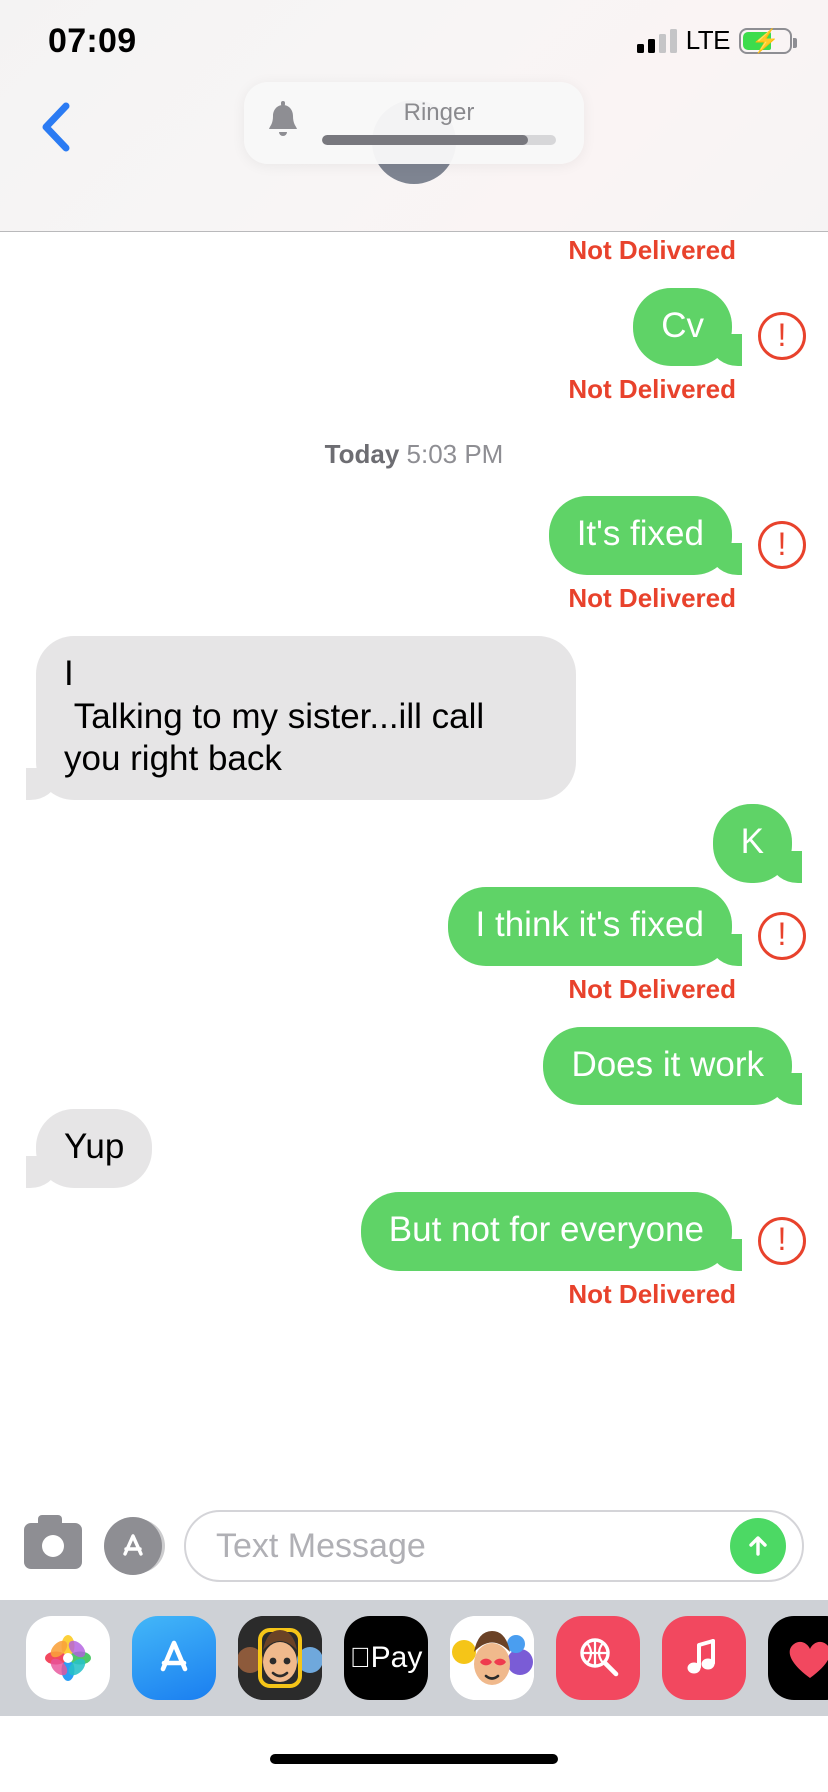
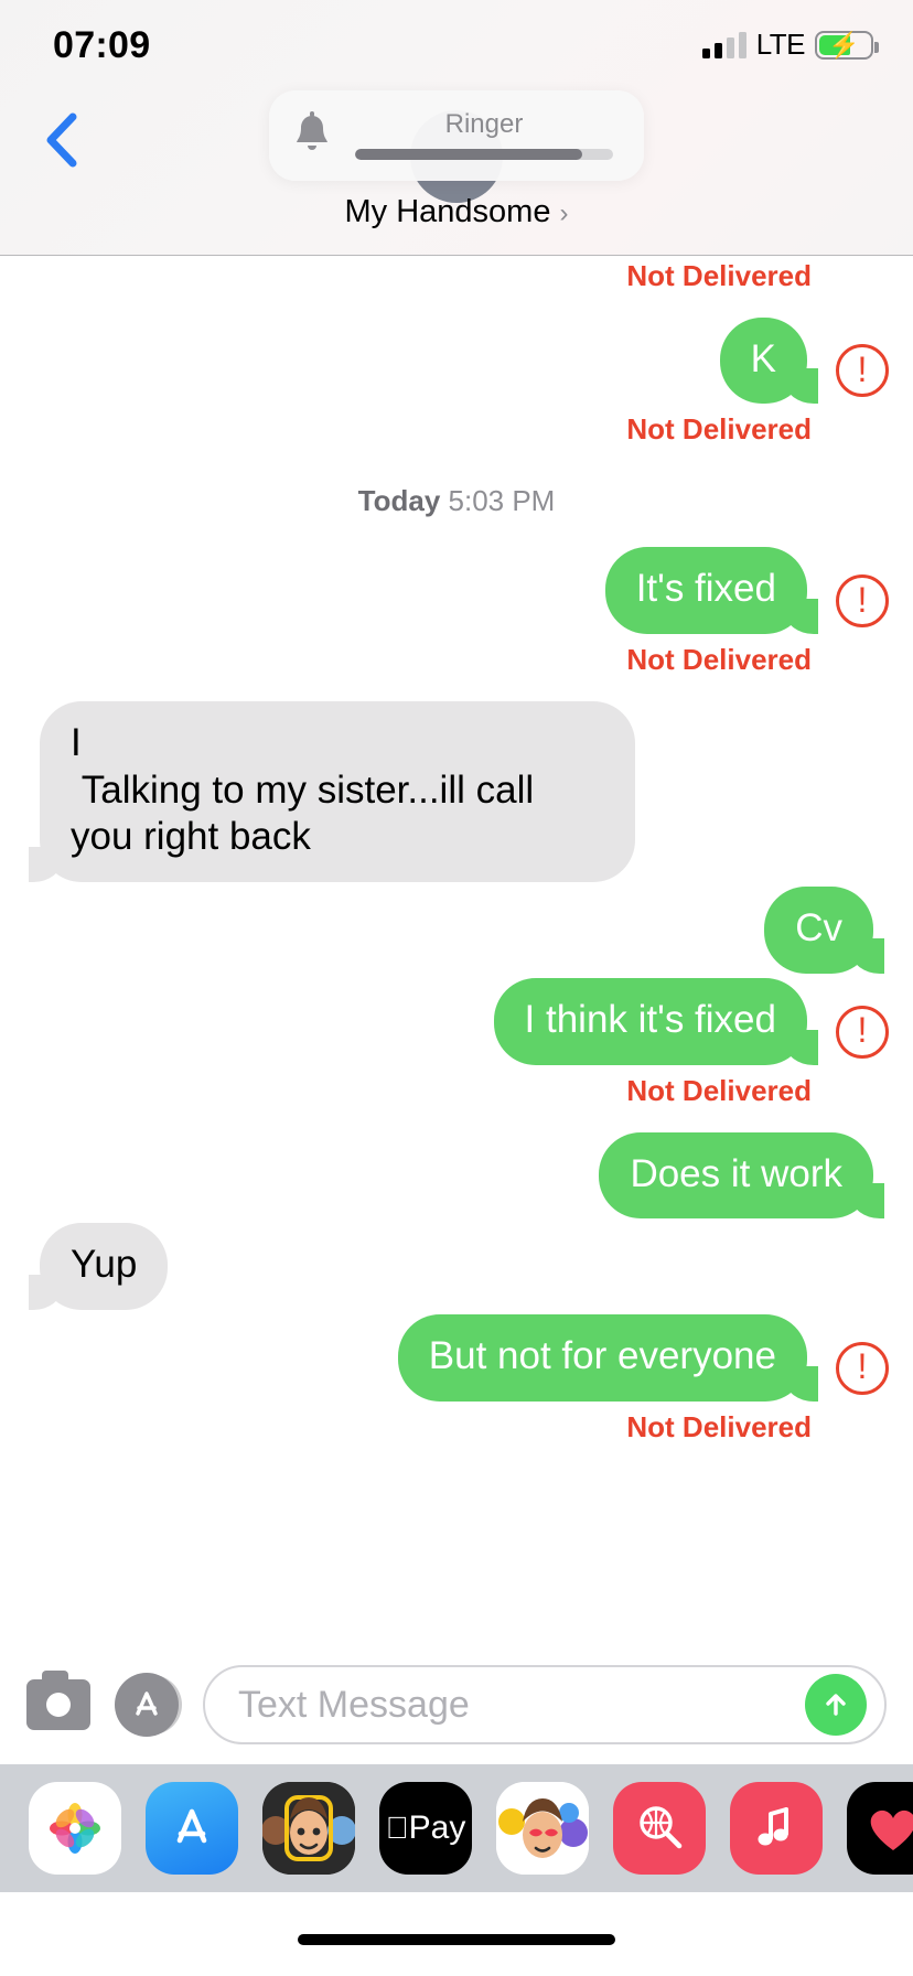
  07:09
  LTE
  ⚡
+ My Handsome
+ ›
  Ringer
  Not Delivered
- Cv
+ K
  !
  Not Delivered
  Today 5:03 PM
  It's fixed
  !
  Not Delivered
  I
  Talking to my sister...ill call you right back
- K
+ Cv
  I think it's fixed
  !
  Not Delivered
  Does it work
  Yup
  But not for everyone
  !
  Not Delivered
  Text Message
  Pay
